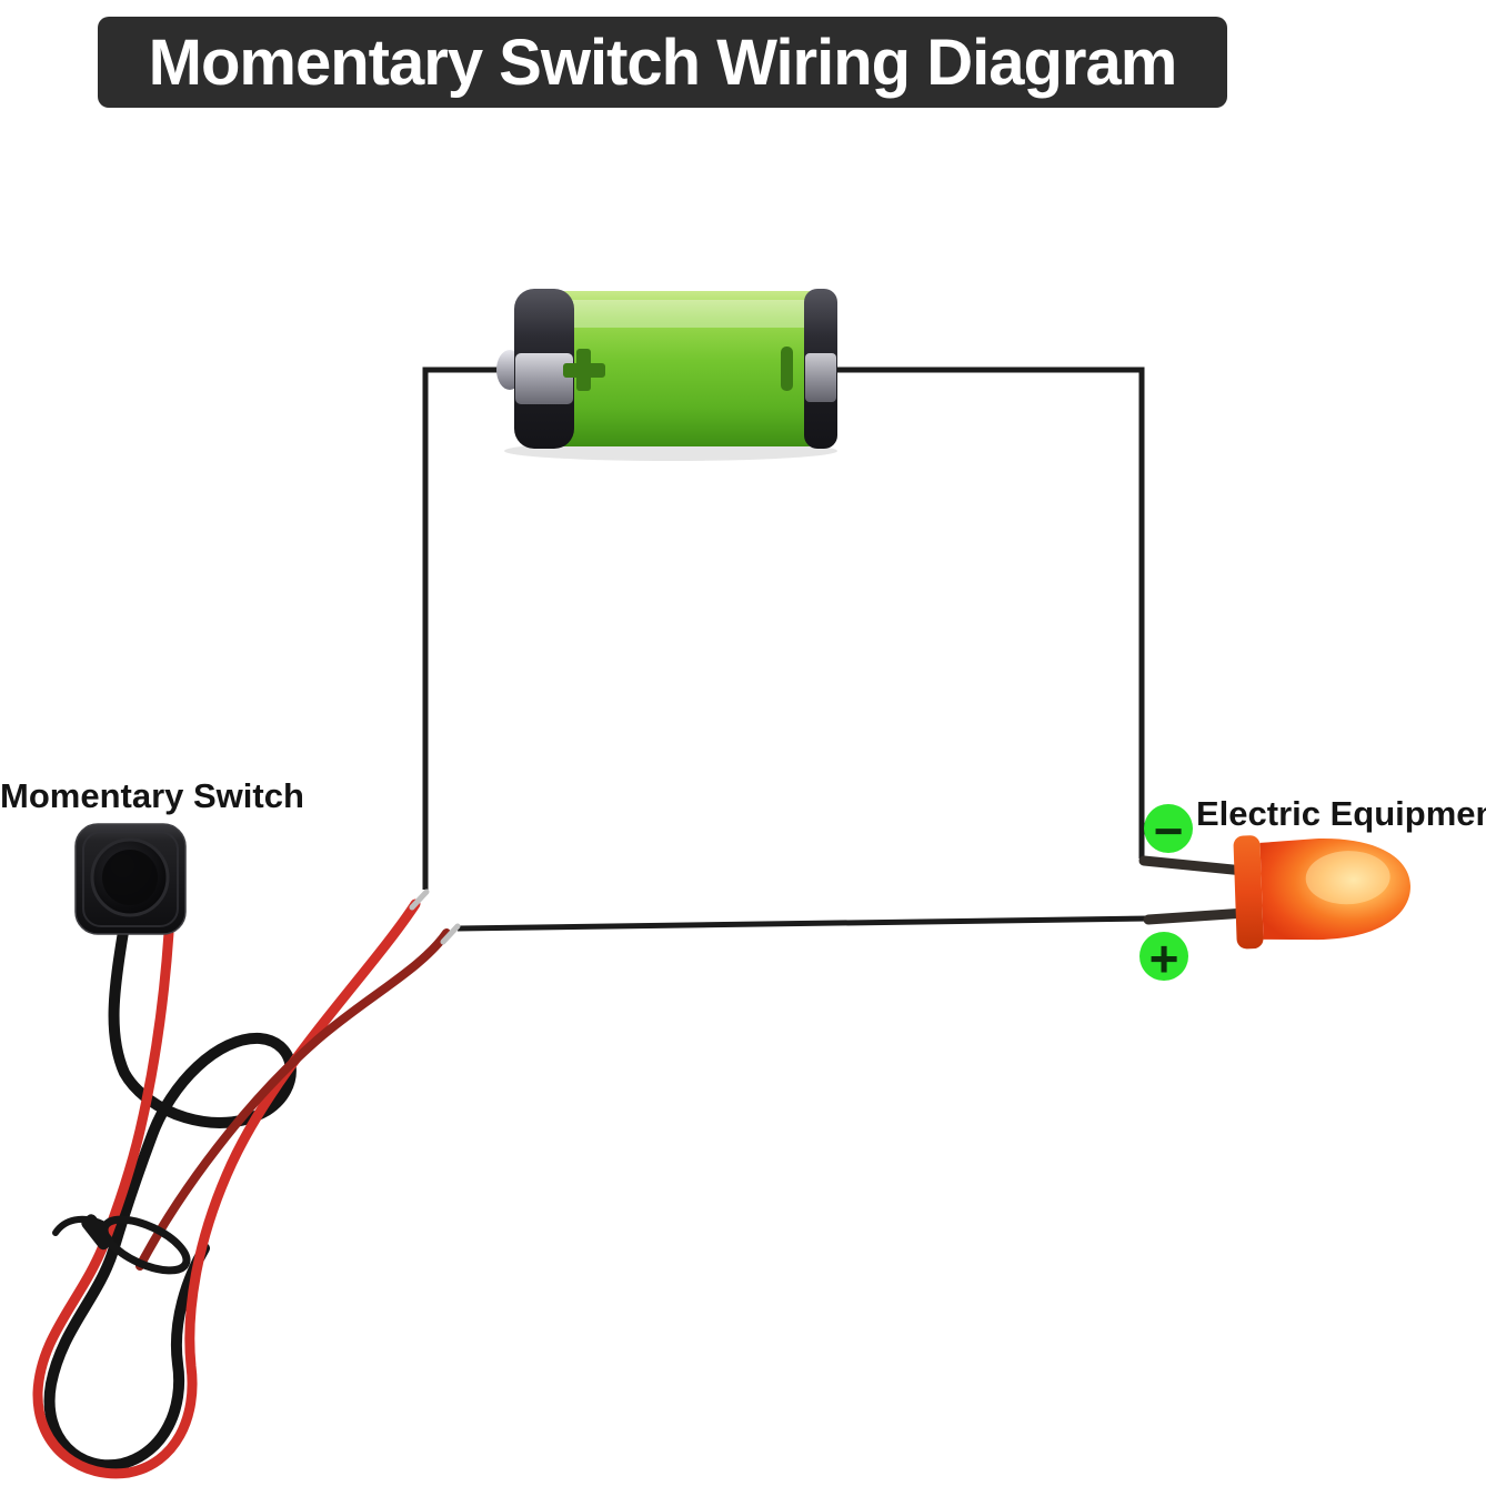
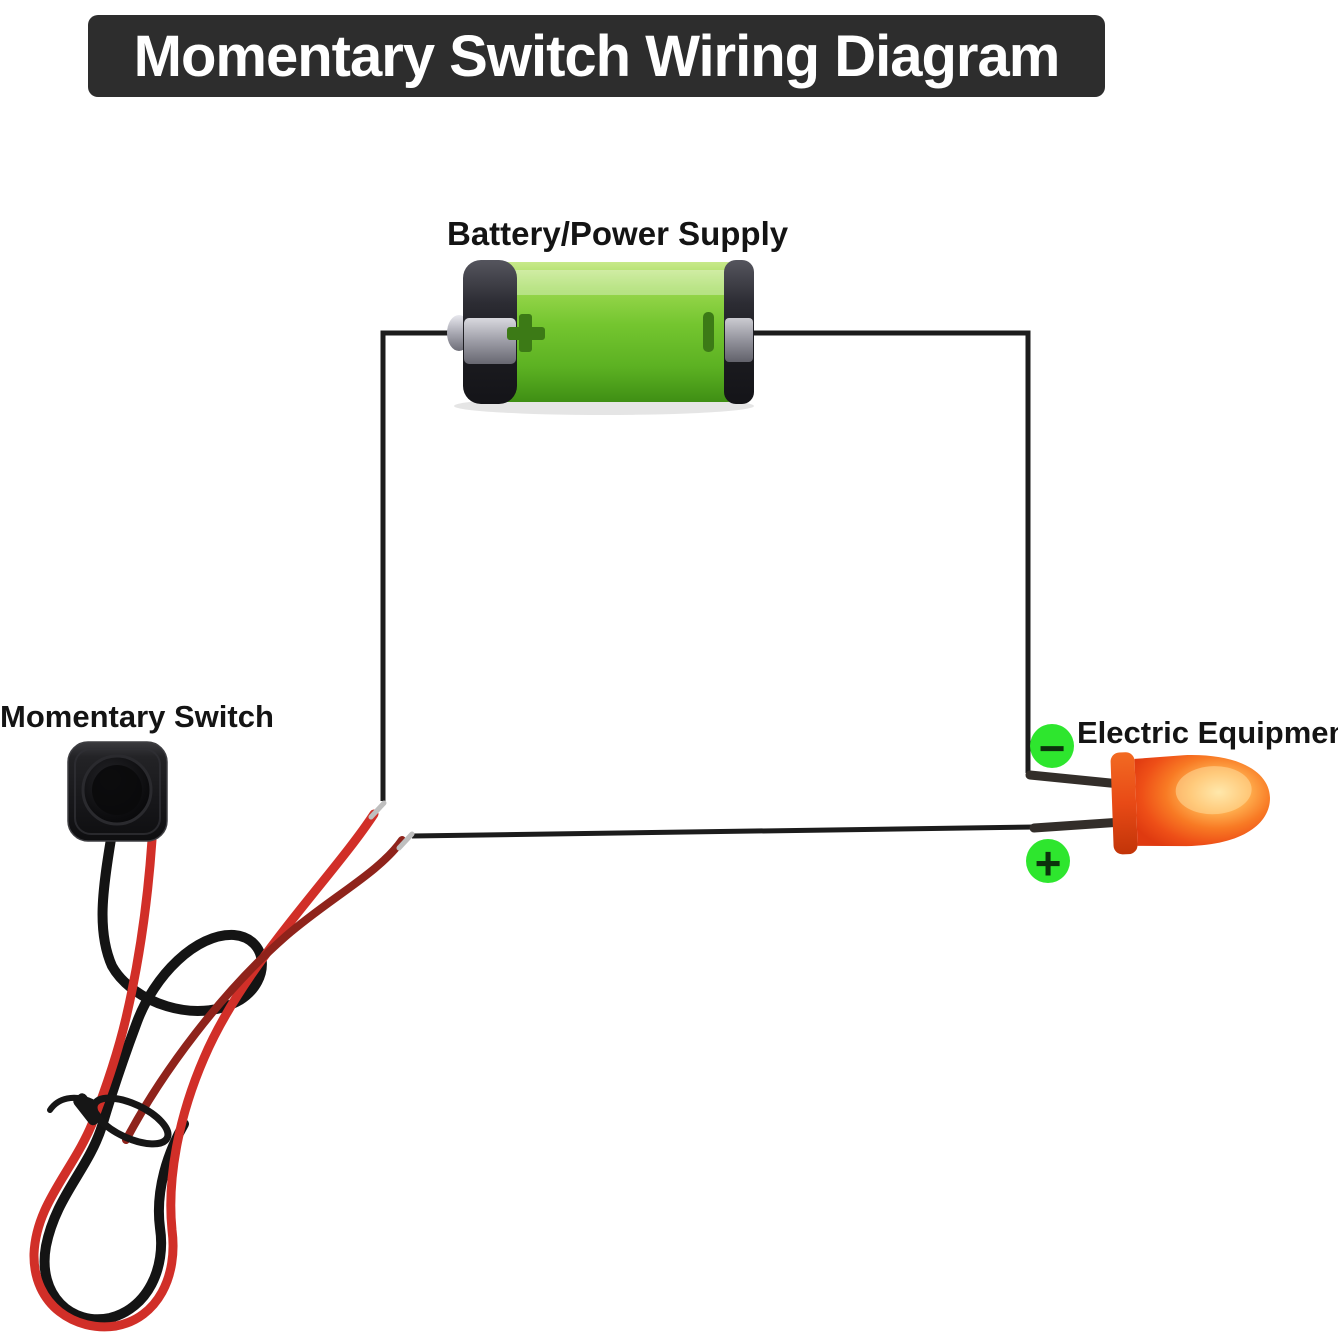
  −
  +
  Momentary Switch Wiring Diagram
+ Battery/Power Supply
  Momentary Switch
  Electric Equipme
